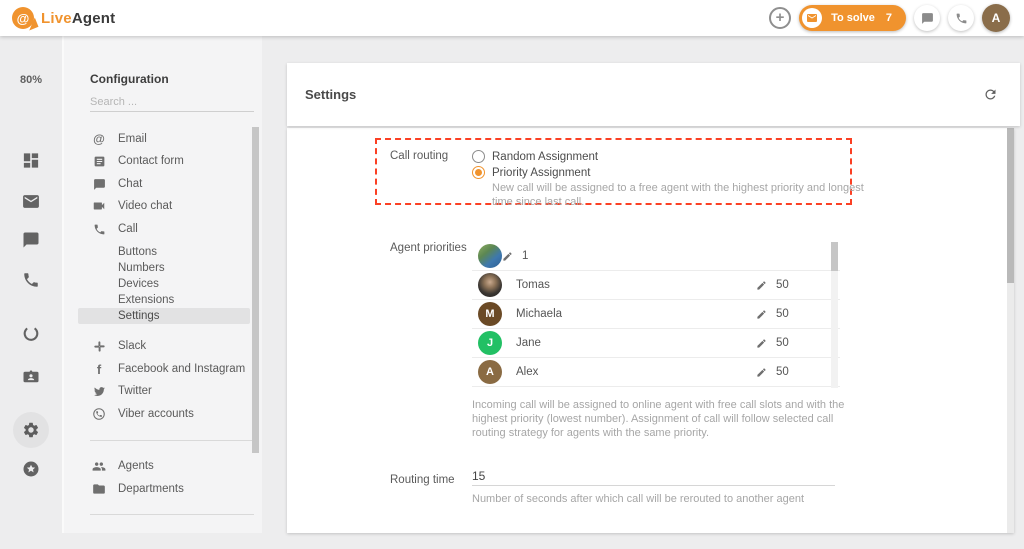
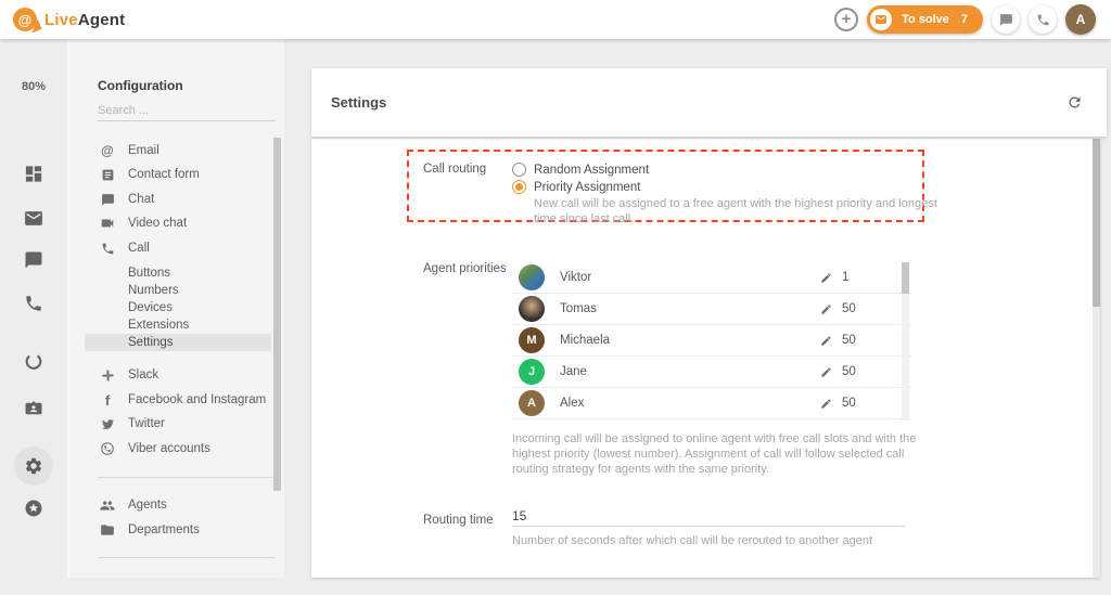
  @
  LiveAgent
  +
  To solve
  7
  A
  80%
  Configuration
  Search ...
  @
  Email
  Contact form
  Chat
  Video chat
  Call
  Buttons
  Numbers
  Devices
  Extensions
  Settings
  Slack
  f
  Facebook and Instagram
  Twitter
  Viber accounts
  Agents
  Departments
  Settings
  Call routing
  Random Assignment
  Priority Assignment
  New call will be assigned to a free agent with the highest priority and longest time since last call.
  Agent priorities
+ Viktor
  1
  Tomas
  50
  M
  Michaela
  50
  J
  Jane
  50
  A
  Alex
  50
  Incoming call will be assigned to online agent with free call slots and with the highest priority (lowest number). Assignment of call will follow selected call routing strategy for agents with the same priority.
  Routing time
  15
  Number of seconds after which call will be rerouted to another agent
